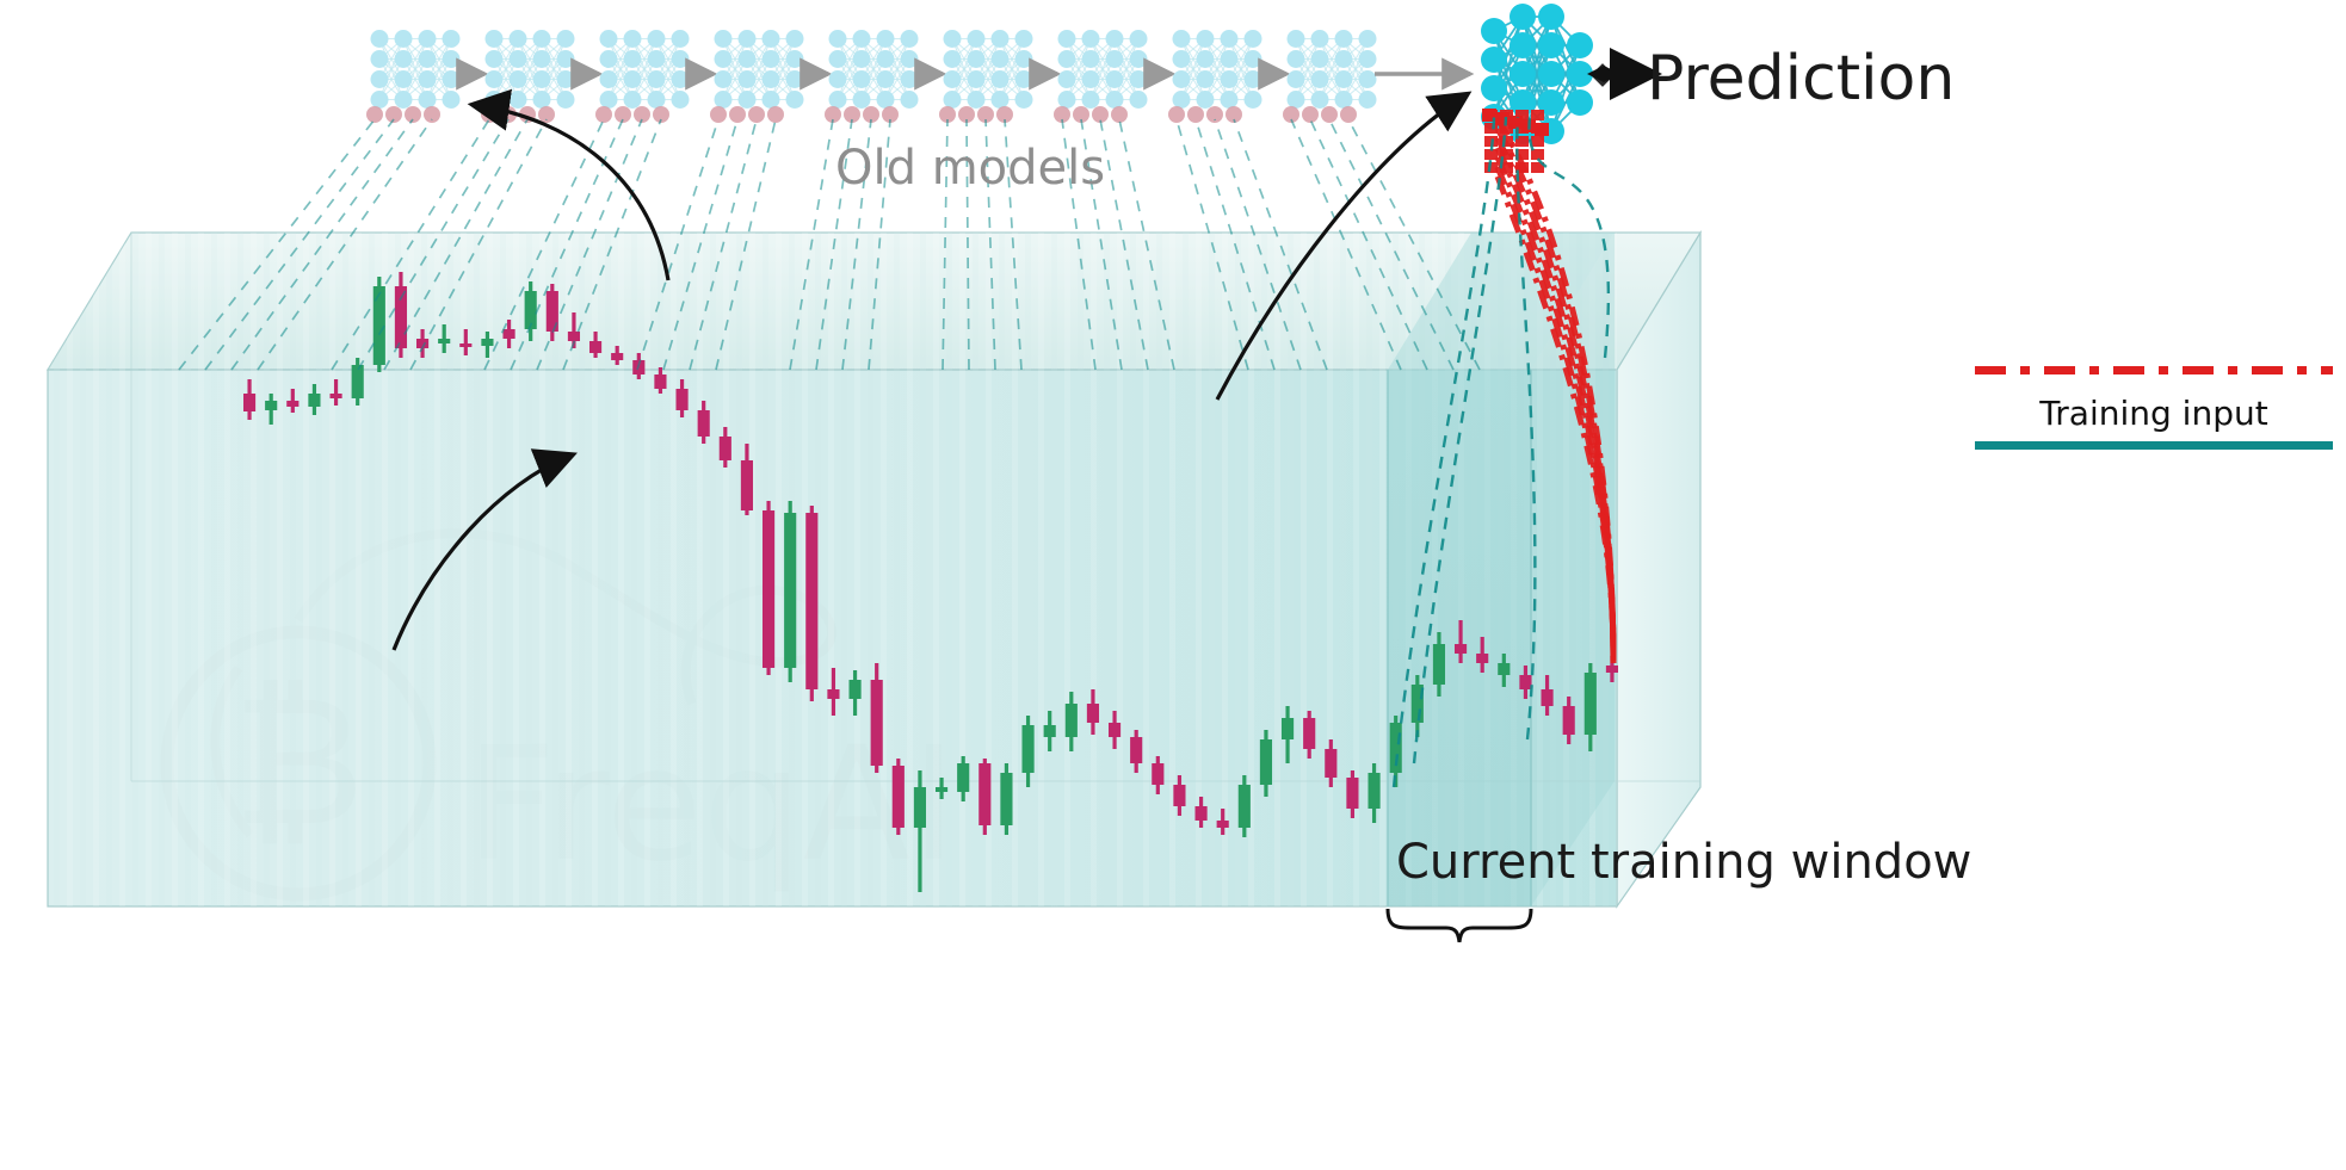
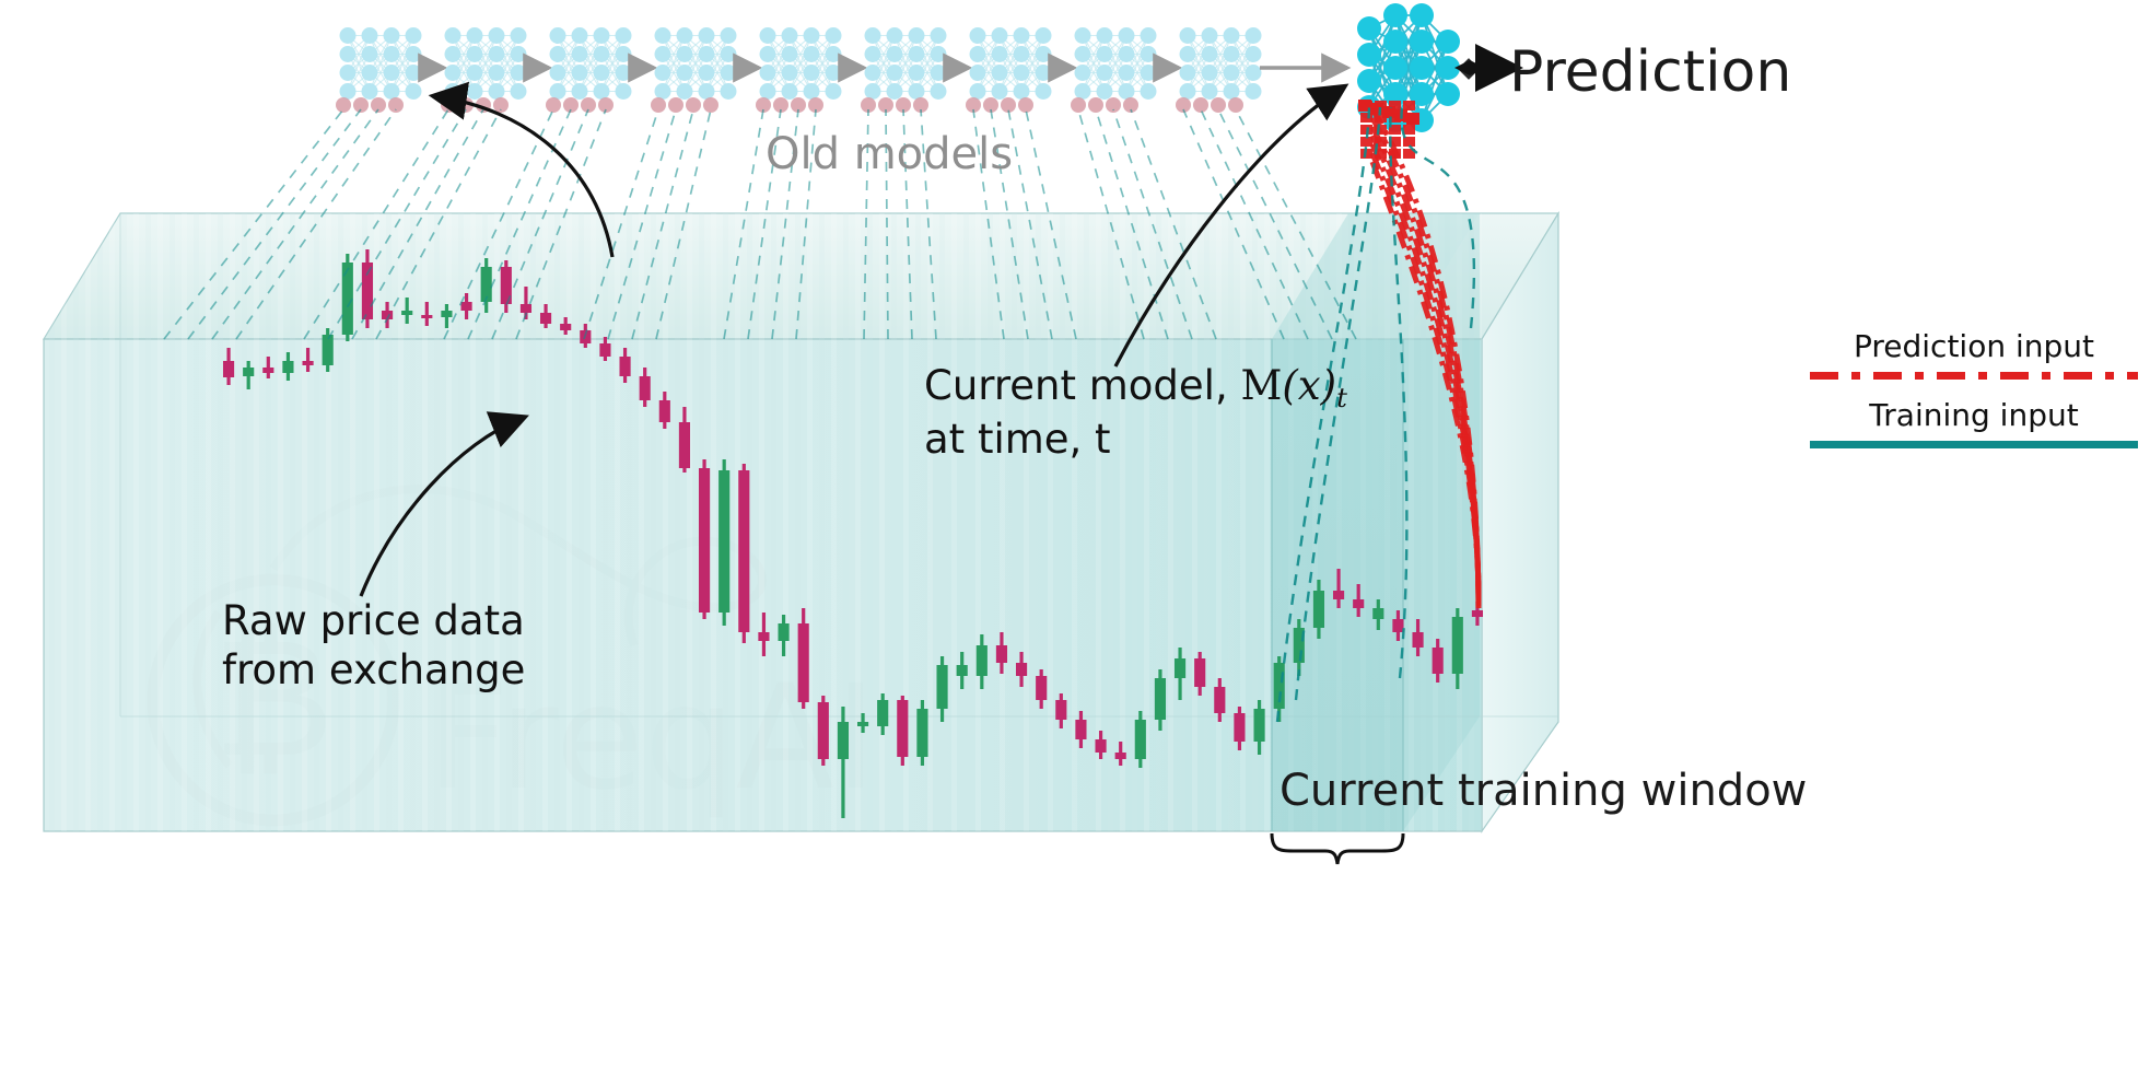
  Old models
  Prediction
  Current training window
+ Current model, M(x)t
+ at time, t
+ Raw price data
+ from exchange
+ Prediction input
  Training input
